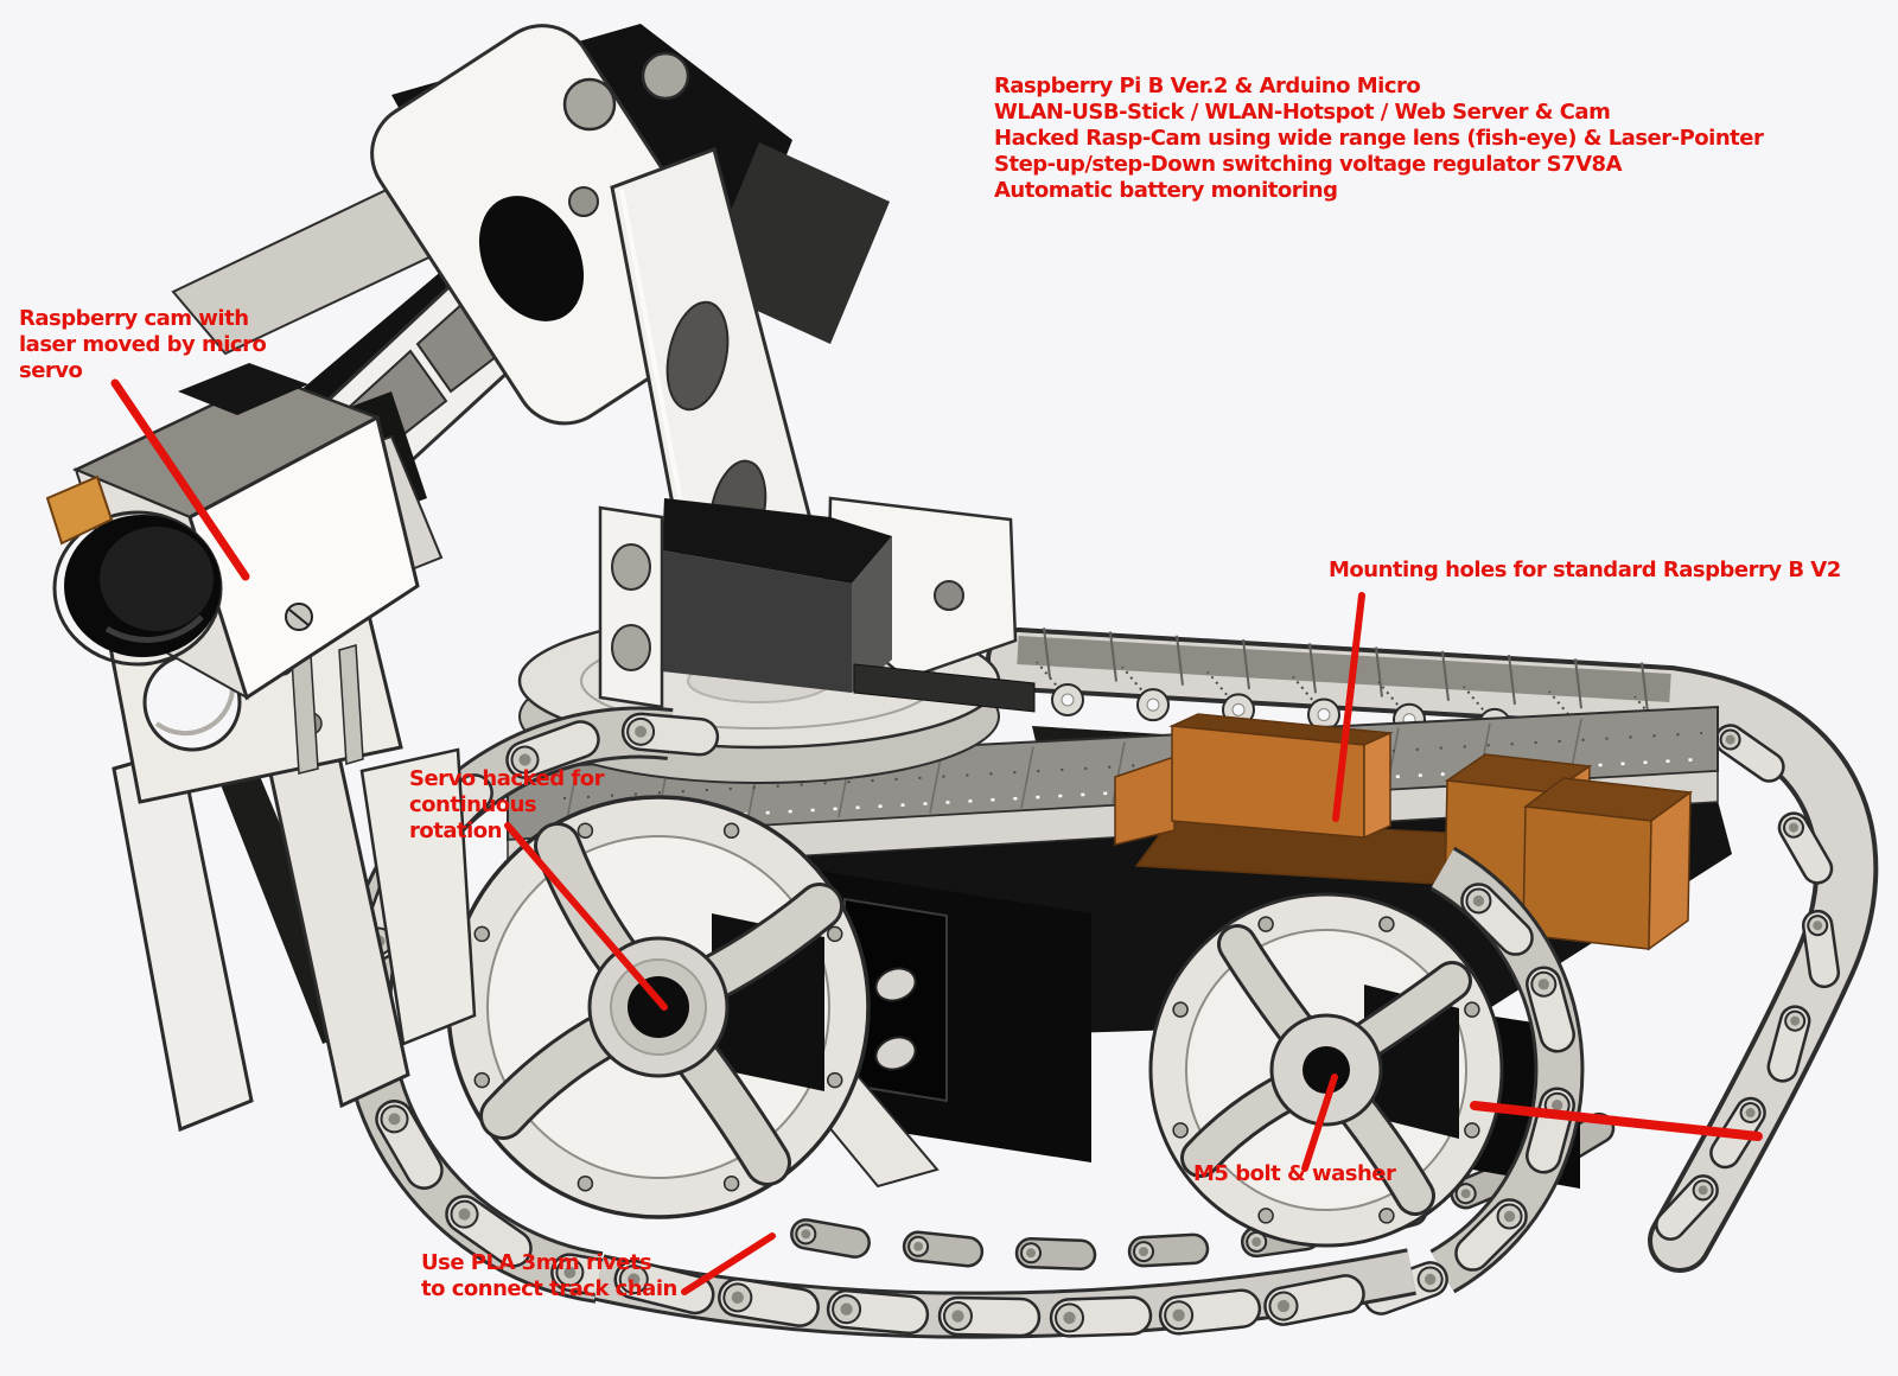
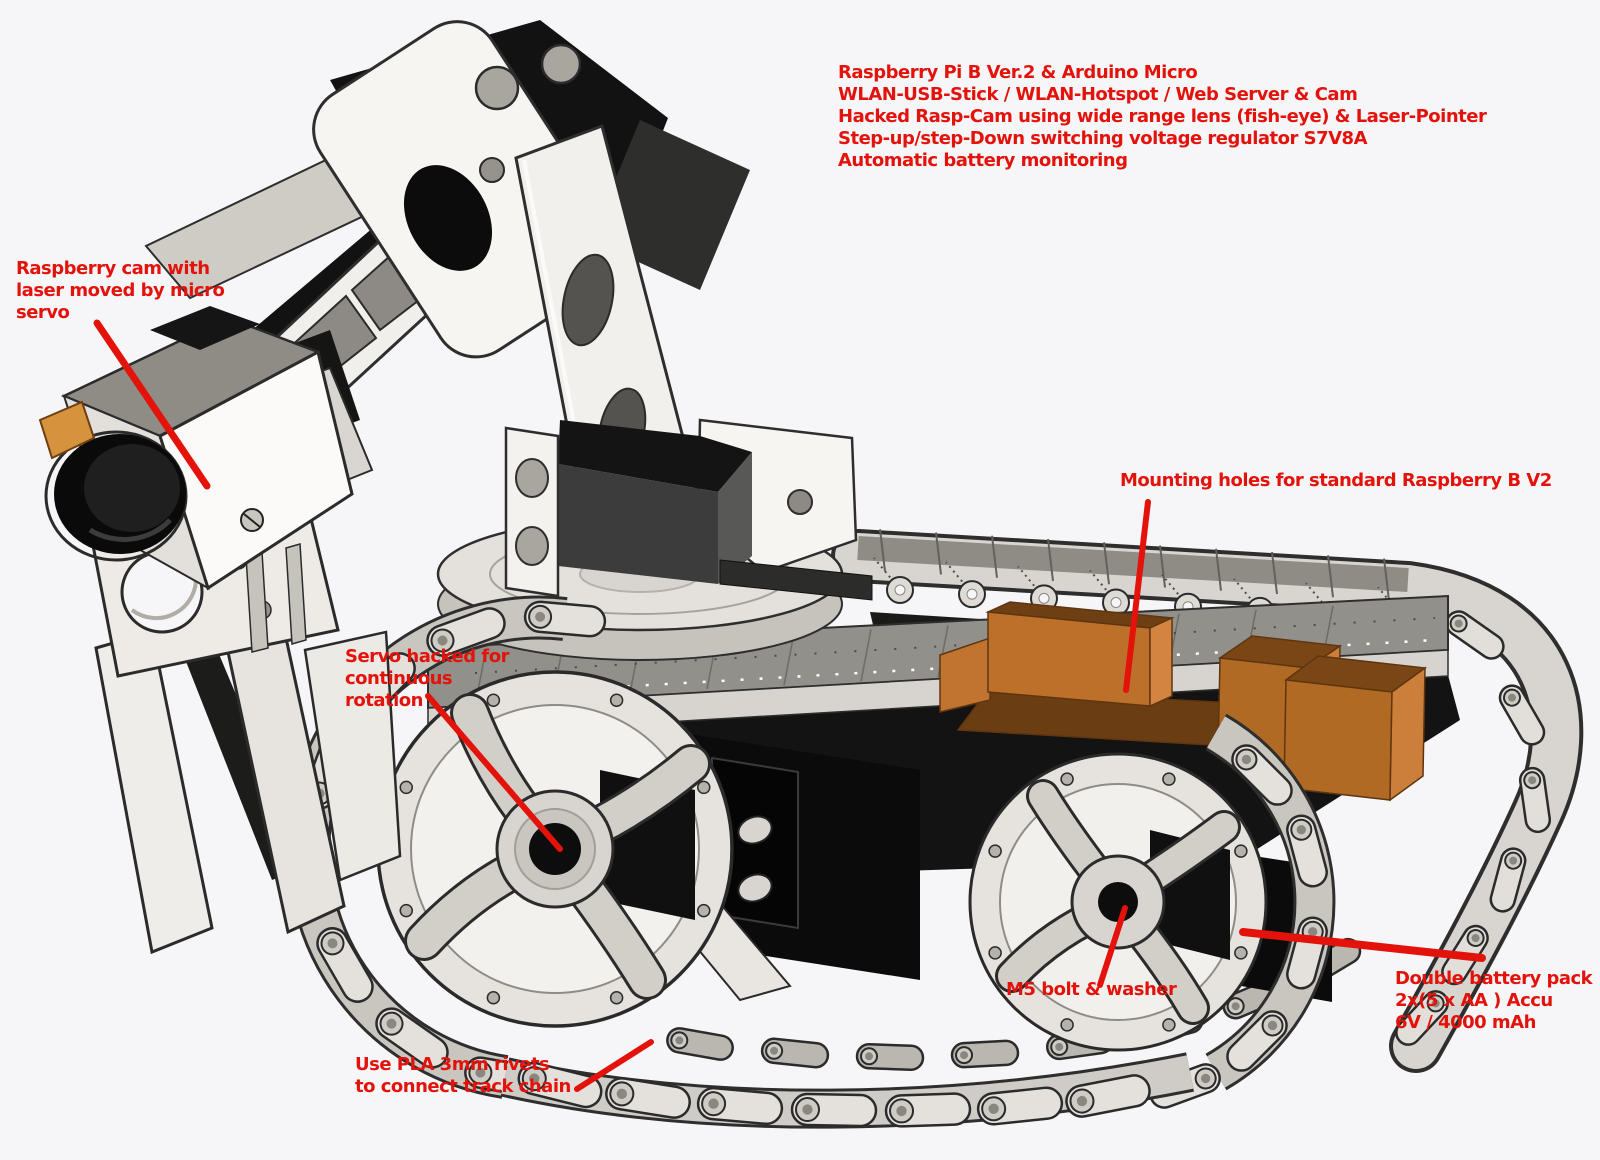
  Raspberry Pi B Ver.2 & Arduino Micro
  WLAN-USB-Stick / WLAN-Hotspot / Web Server & Cam
  Hacked Rasp-Cam using wide range lens (fish-eye) & Laser-Pointer
  Step-up/step-Down switching voltage regulator S7V8A
  Automatic battery monitoring
  Raspberry cam with
  laser moved by micro
  servo
  Servo hacked for
  continuous
  rotation
  Mounting holes for standard Raspberry B V2
  M5 bolt & washer
+ Double battery pack
+ 2x(5 x AA ) Accu
+ 6V / 4000 mAh
  Use PLA 3mm rivets
  to connect track chain
